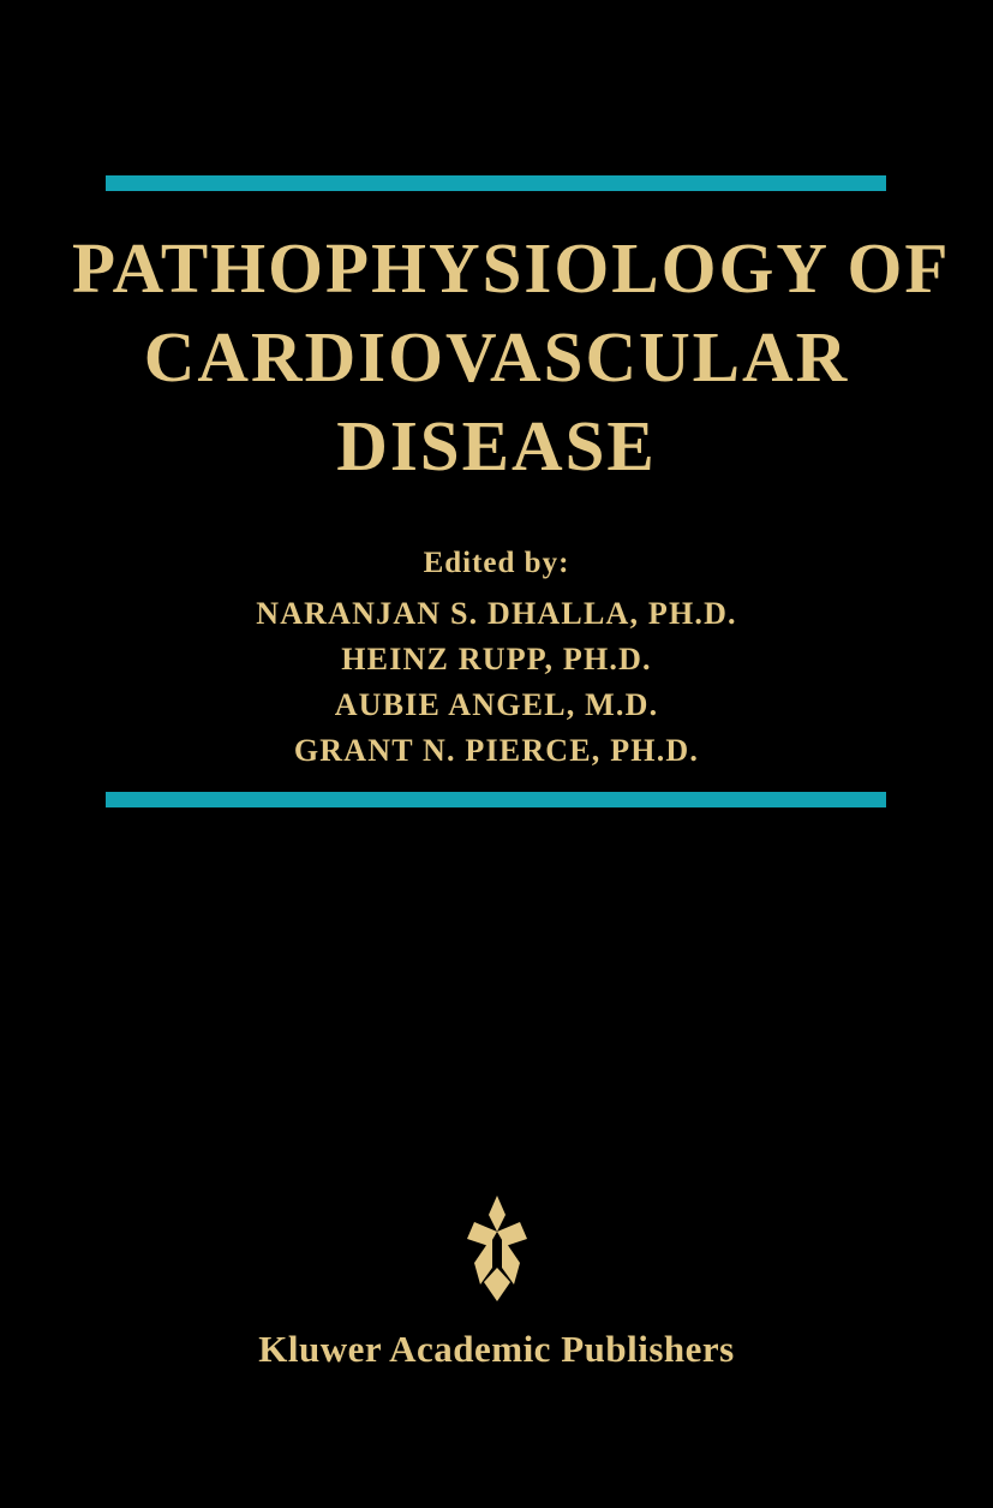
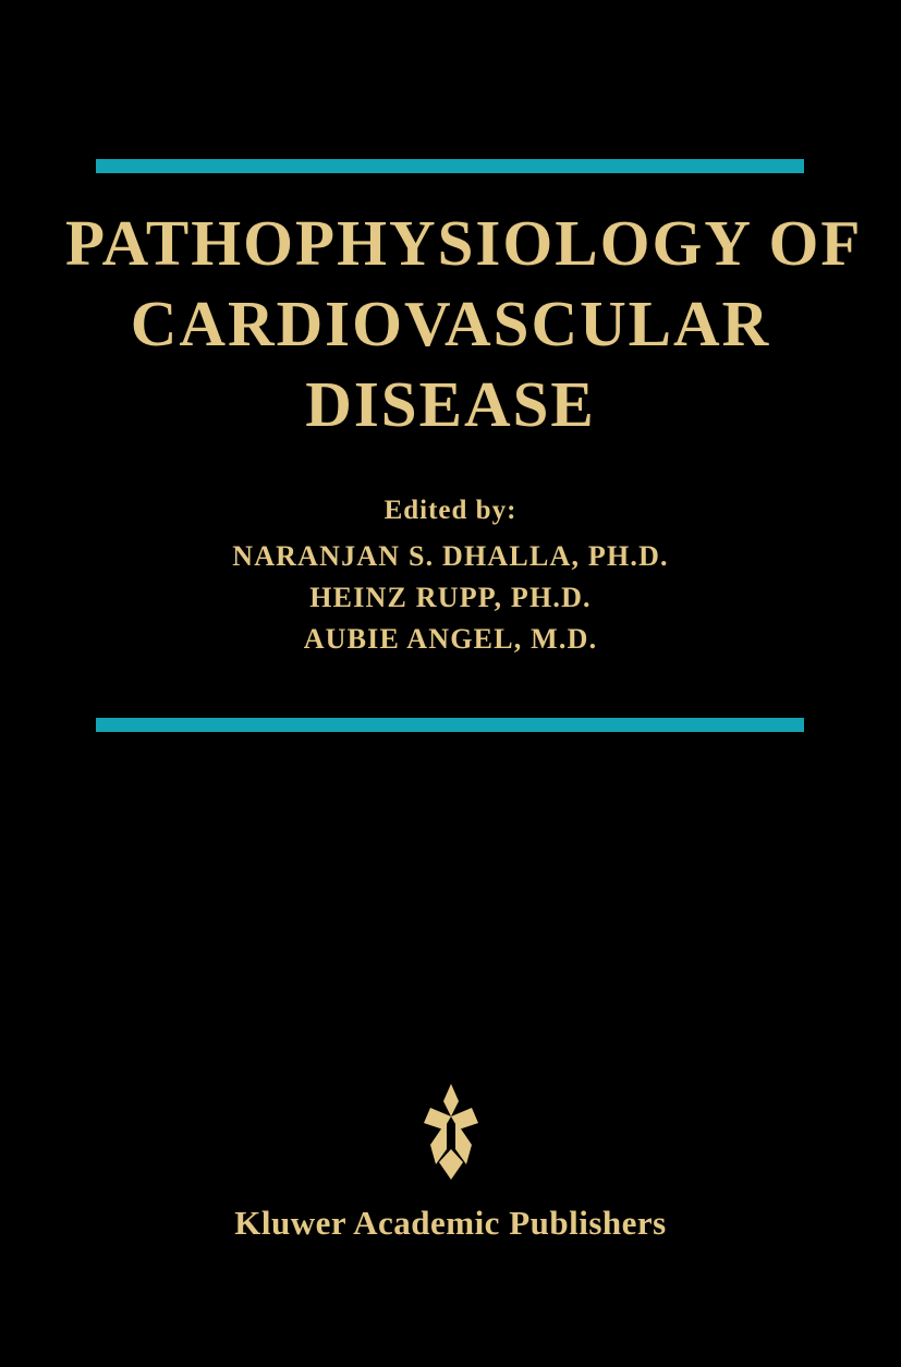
  PATHOPHYSIOLOGY OF
  CARDIOVASCULAR
  DISEASE
  Edited by:
  NARANJAN S. DHALLA, PH.D.
  HEINZ RUPP, PH.D.
  AUBIE ANGEL, M.D.
- GRANT N. PIERCE, PH.D.
  Kluwer Academic Publishers
